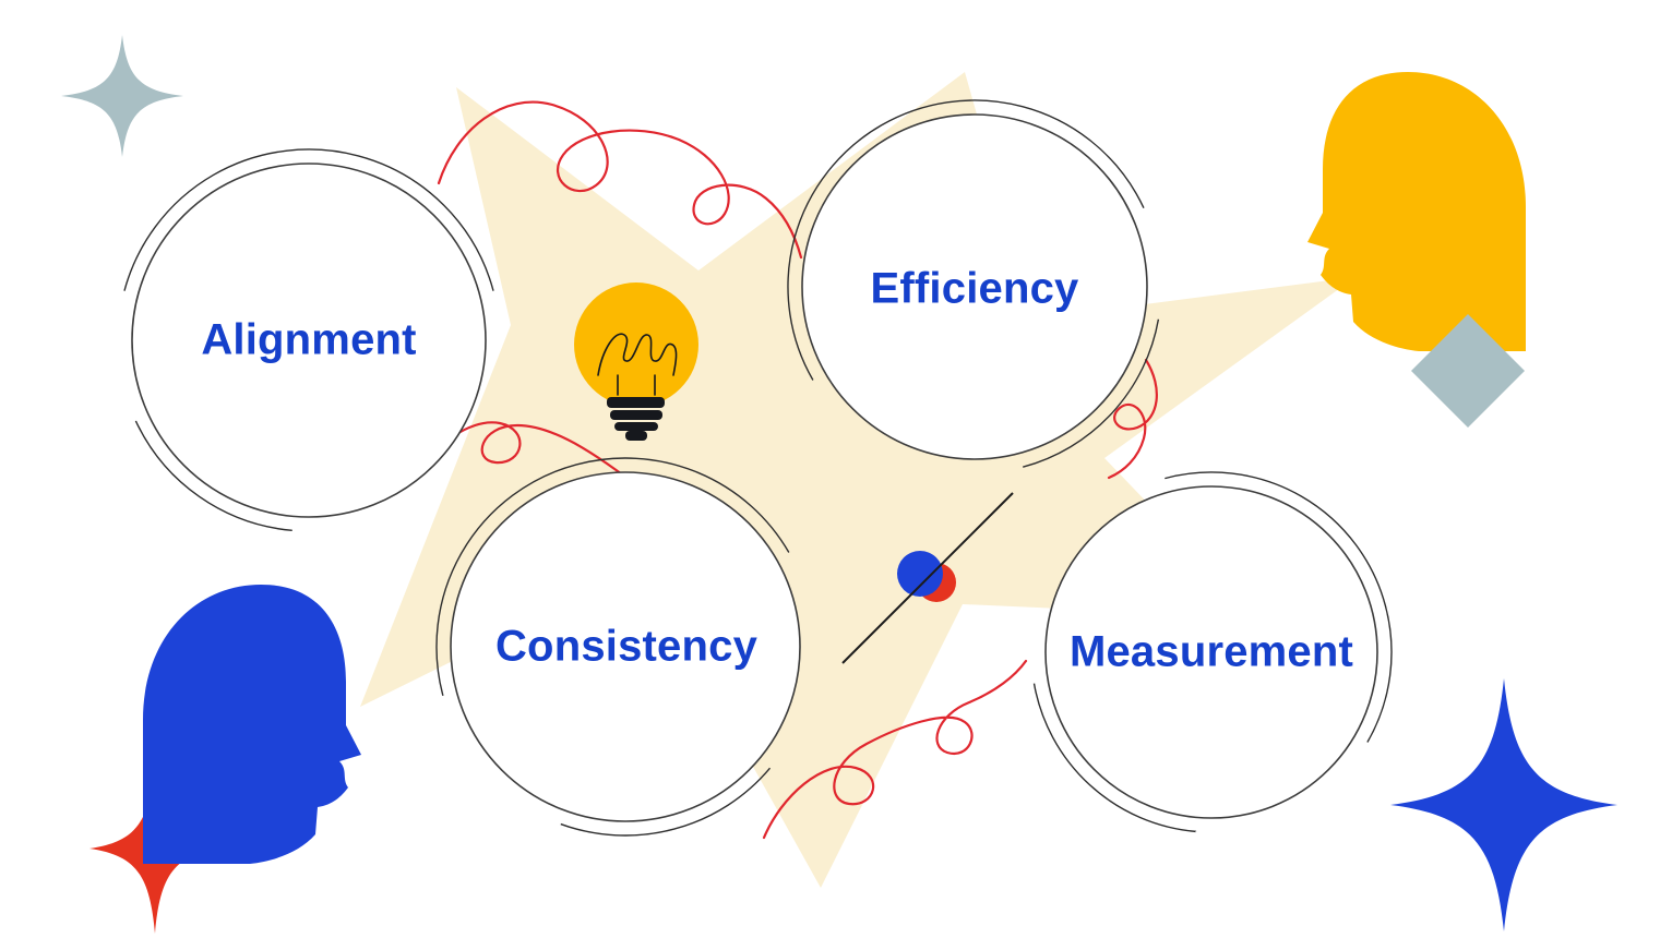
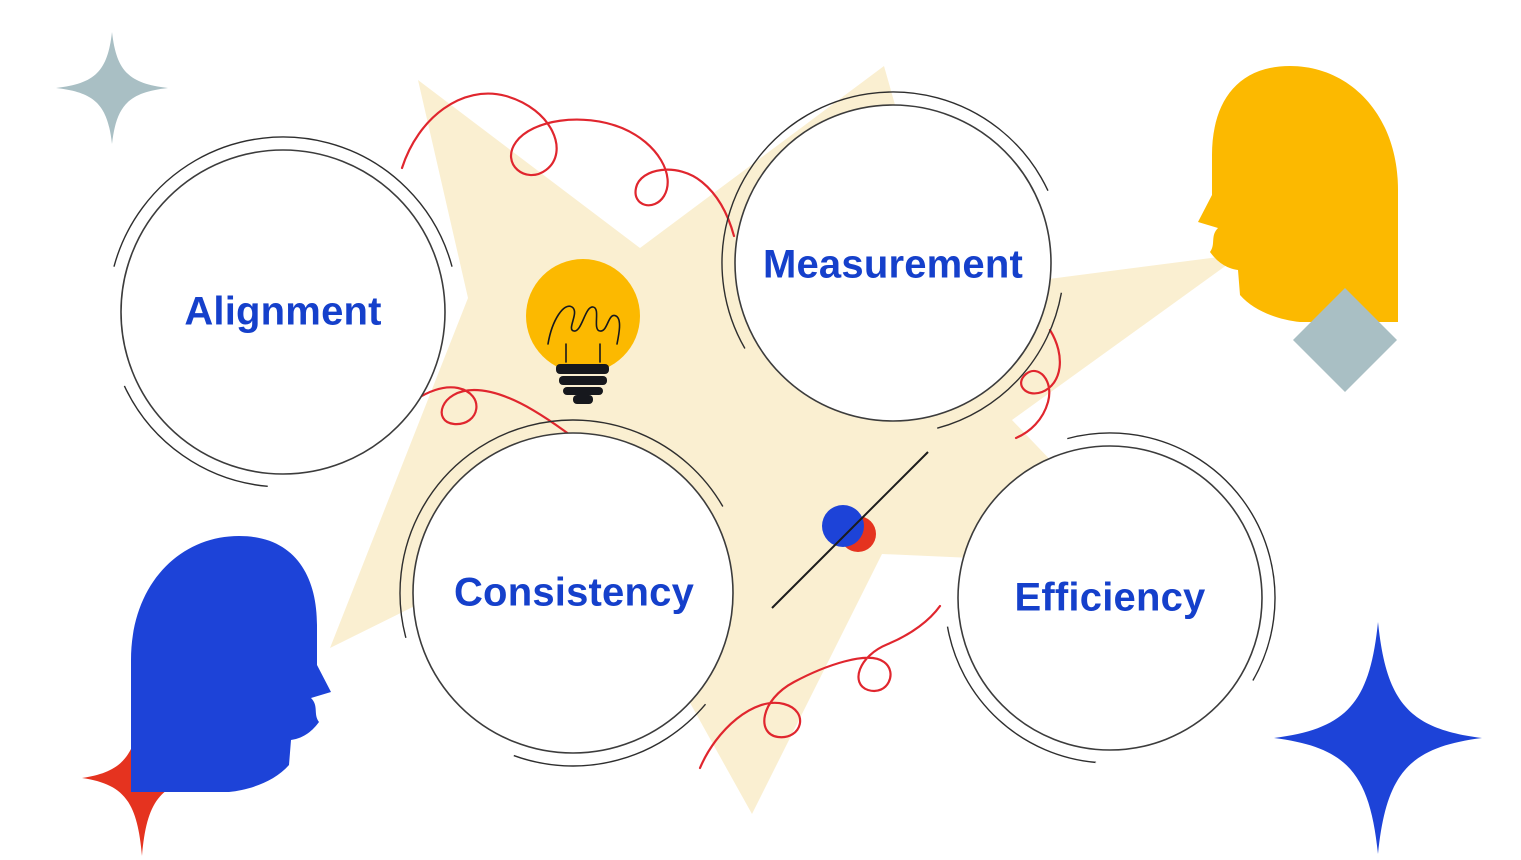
  Alignment
- Efficiency
+ Measurement
  Consistency
- Measurement
+ Efficiency
